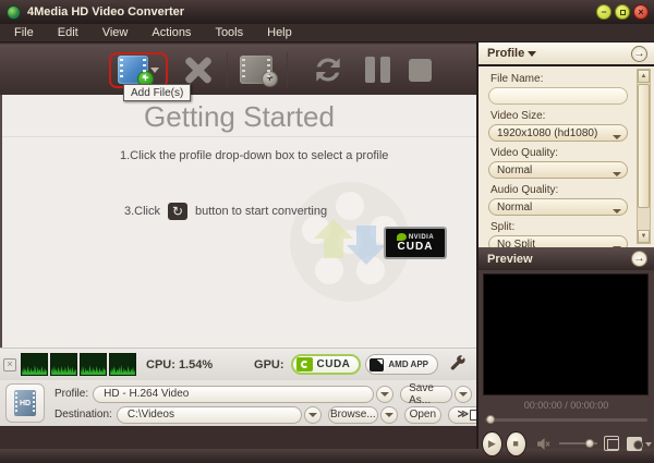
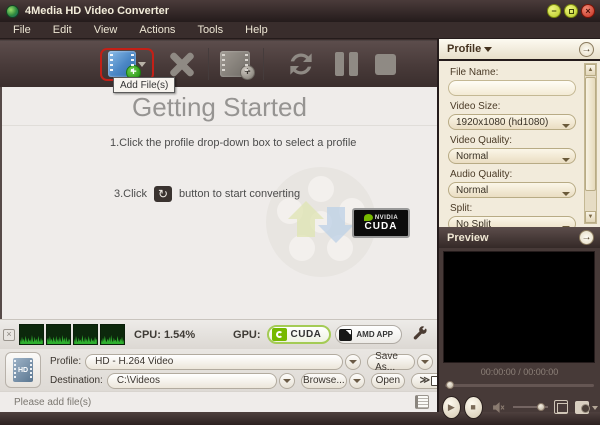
  4Media HD Video Converter
  −
  ×
  File
  Edit
  View
  Actions
  Tools
  Help
  Add File(s)
  Getting Started
  1.Click the profile drop-down box to select a profile
  3.Click
  ↻
  button to start converting
  CUDA
  ×
  CPU: 1.54%
  GPU:
  CUDA
  AMD APP
  Profile:
  HD - H.264 Video
  Save As...
  Destination:
  C:\Videos
  Browse...
  Open
  ≫
+ Please add file(s)
  Profile
  →
  File Name:
  Video Size:
  1920x1080 (hd1080)
  Video Quality:
  Normal
  Audio Quality:
  Normal
  Split:
  No Split
  Preview
  →
  00:00:00 / 00:00:00
  ▶
  ■
